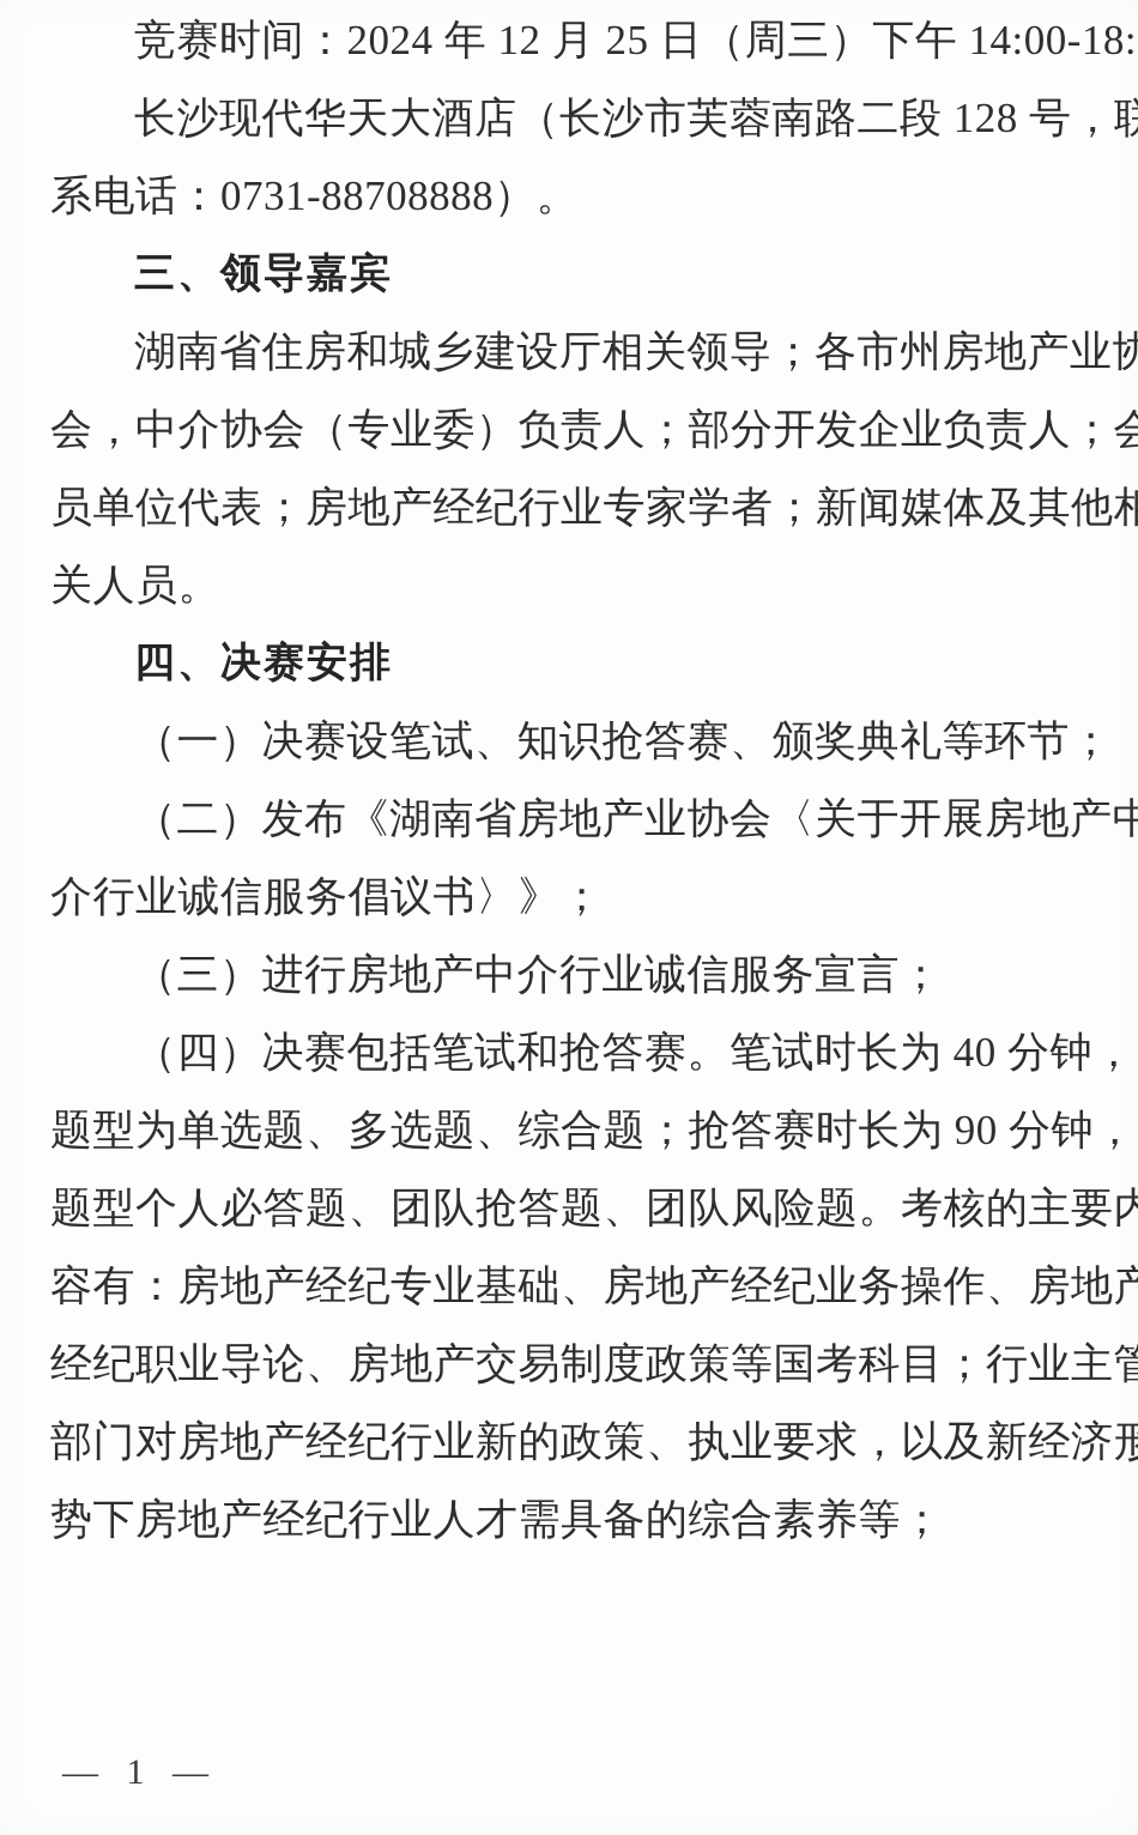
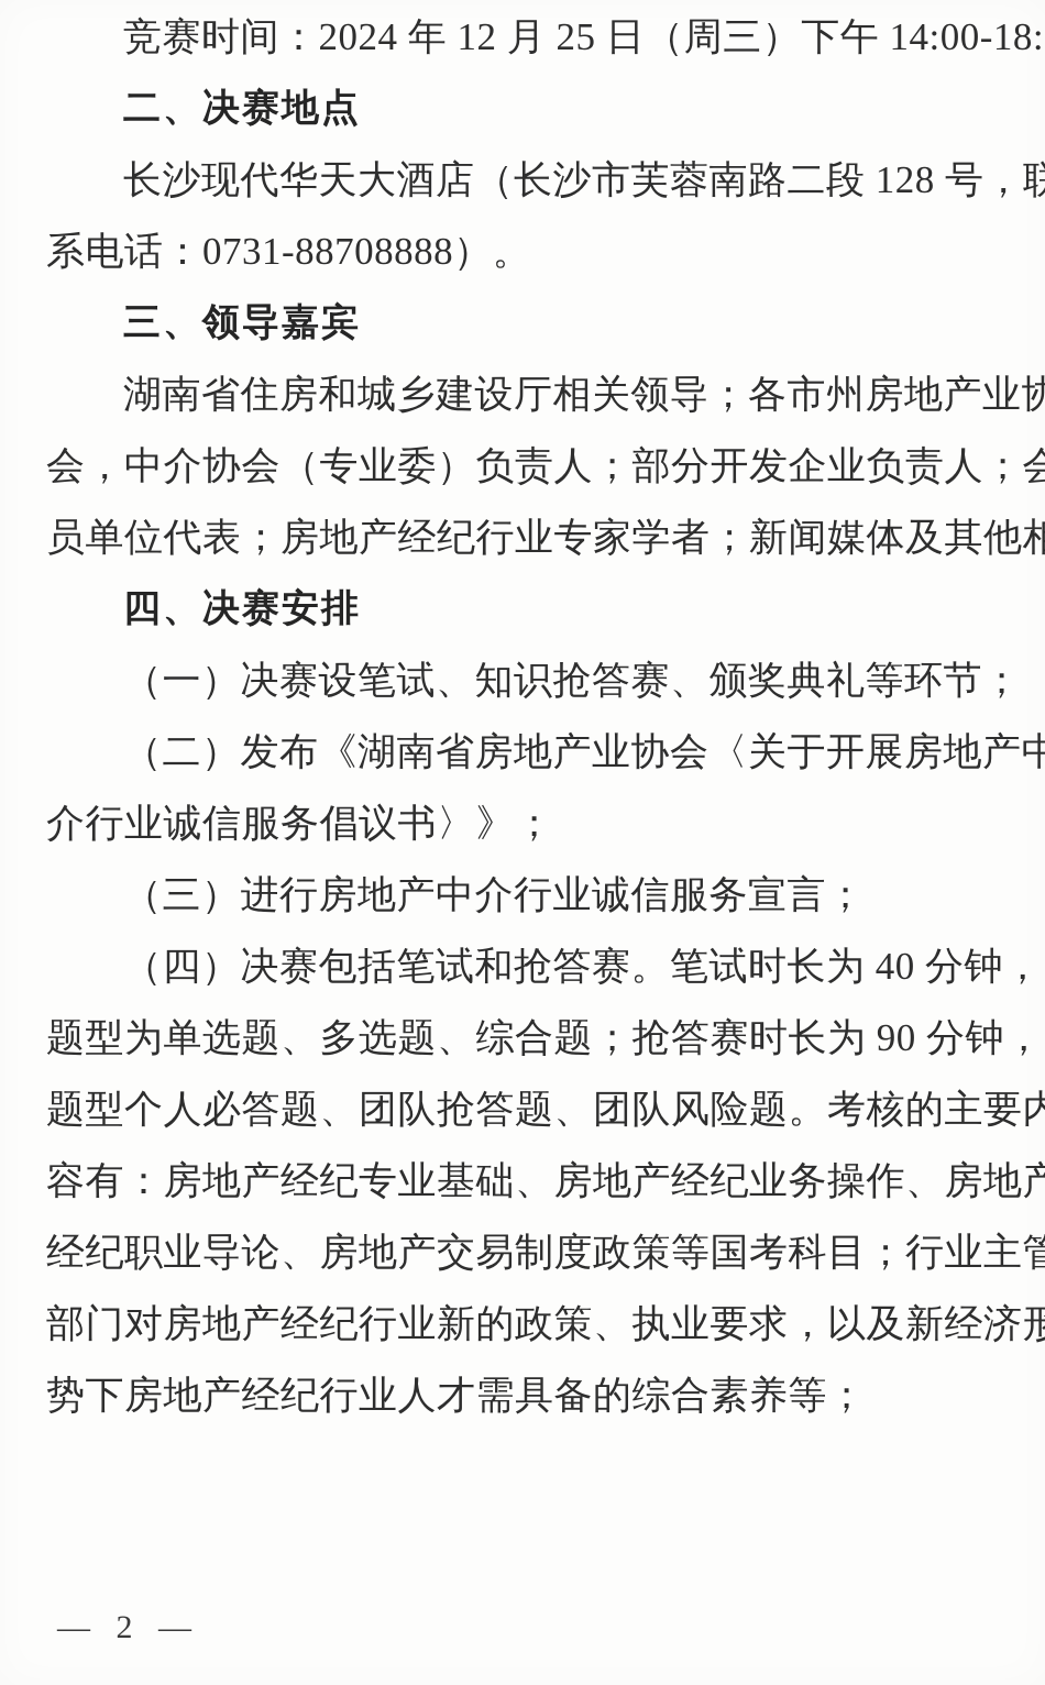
  竞赛时间：2024 年 12 月 25 日（周三）下午 14:00-18:
+ 二、决赛地点
  长沙现代华天大酒店（长沙市芙蓉南路二段 128 号，联
  系电话：0731-88708888）。
  三、领导嘉宾
  湖南省住房和城乡建设厅相关领导；各市州房地产业协
  会，中介协会（专业委）负责人；部分开发企业负责人；会
  员单位代表；房地产经纪行业专家学者；新闻媒体及其他相
- 关人员。
  四、决赛安排
  （一）决赛设笔试、知识抢答赛、颁奖典礼等环节；
  （二）发布《湖南省房地产业协会〈关于开展房地产中
  介行业诚信服务倡议书〉》；
  （三）进行房地产中介行业诚信服务宣言；
  （四）决赛包括笔试和抢答赛。笔试时长为 40 分钟，
  题型为单选题、多选题、综合题；抢答赛时长为 90 分钟，
  题型个人必答题、团队抢答题、团队风险题。考核的主要内
  容有：房地产经纪专业基础、房地产经纪业务操作、房地产
  经纪职业导论、房地产交易制度政策等国考科目；行业主管
  部门对房地产经纪行业新的政策、执业要求，以及新经济形
  势下房地产经纪行业人才需具备的综合素养等；
- — 1 —
+ — 2 —
